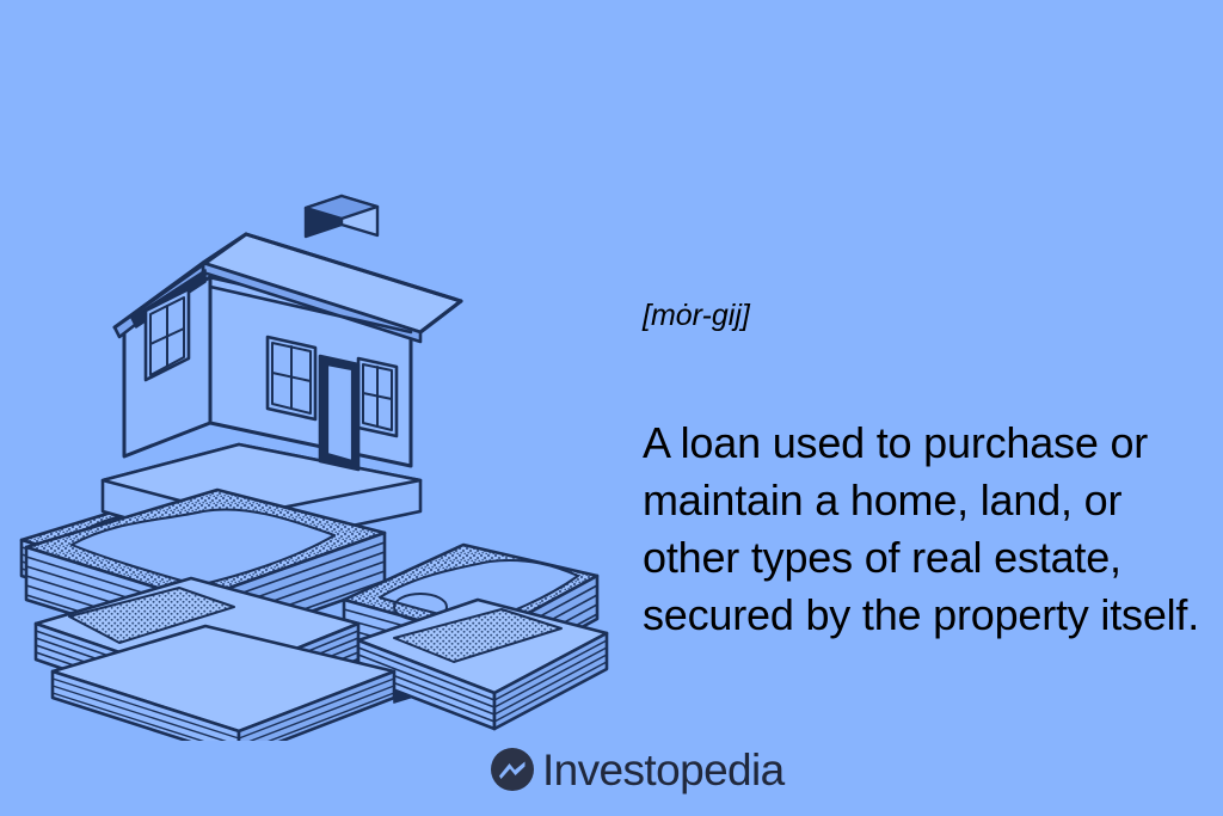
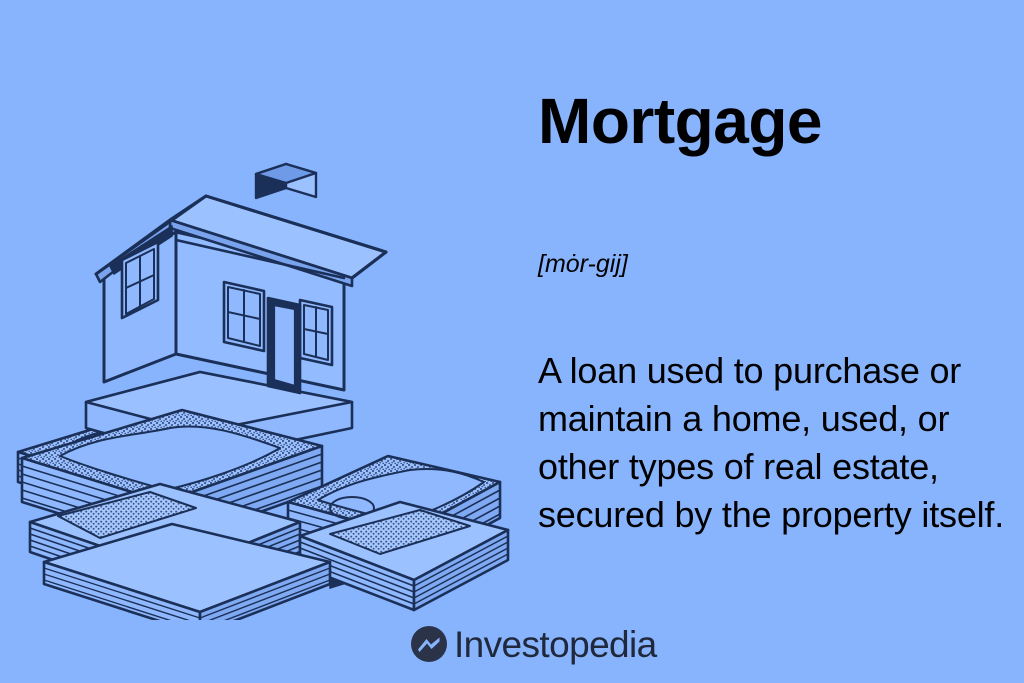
+ Mortgage
  [mȯr-gij]
- A loan used to purchase or maintain a home, land, or other types of real estate, secured by the property itself.
+ A loan used to purchase or maintain a home, used, or other types of real estate, secured by the property itself.
  Investopedia
